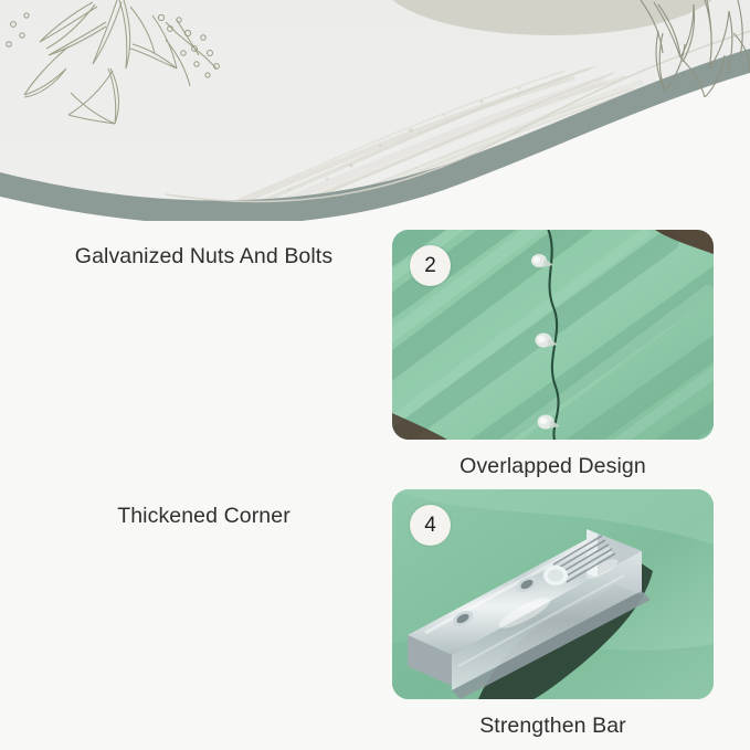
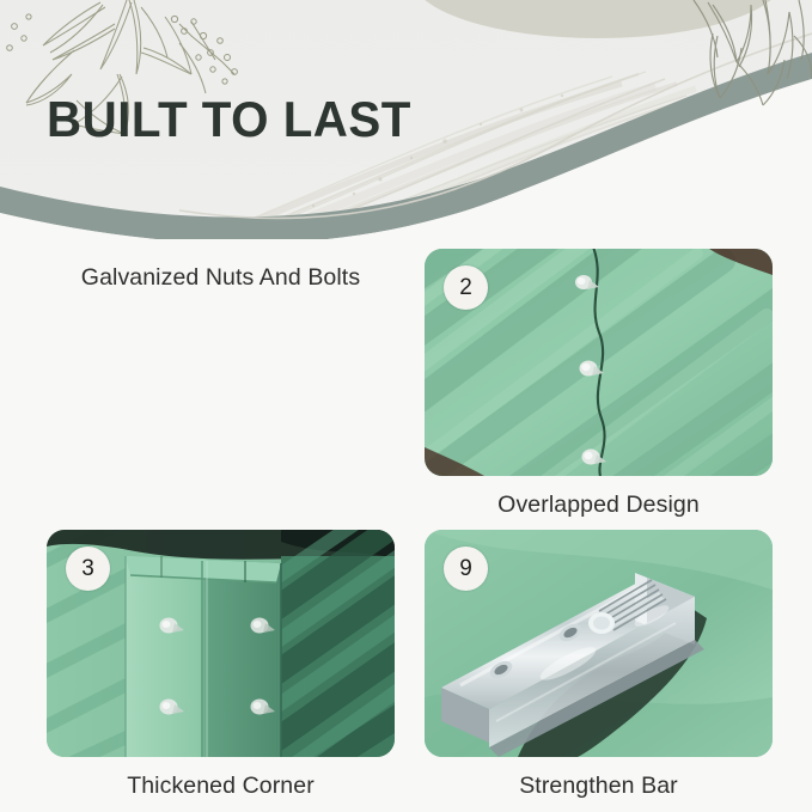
+ BUILT TO LAST
  Galvanized Nuts And Bolts
  2
  Overlapped Design
+ 3
  Thickened Corner
- 4
+ 9
  Strengthen Bar
